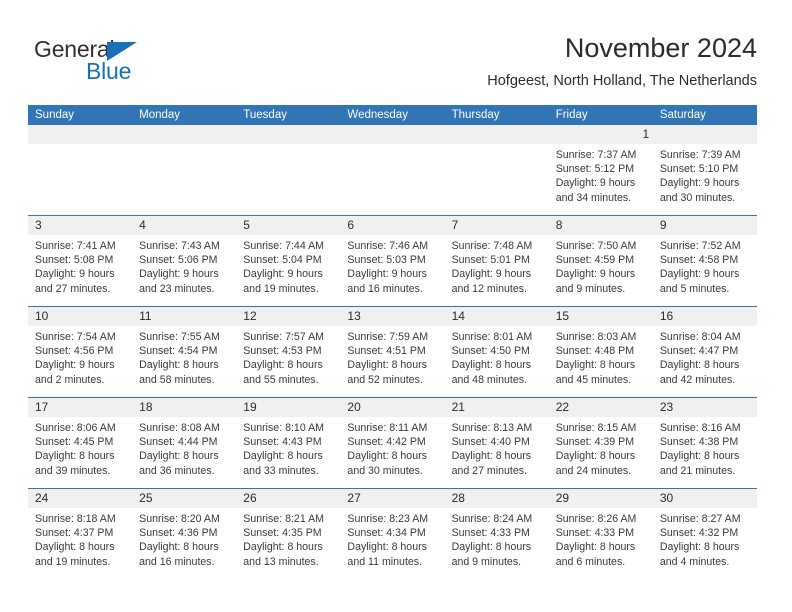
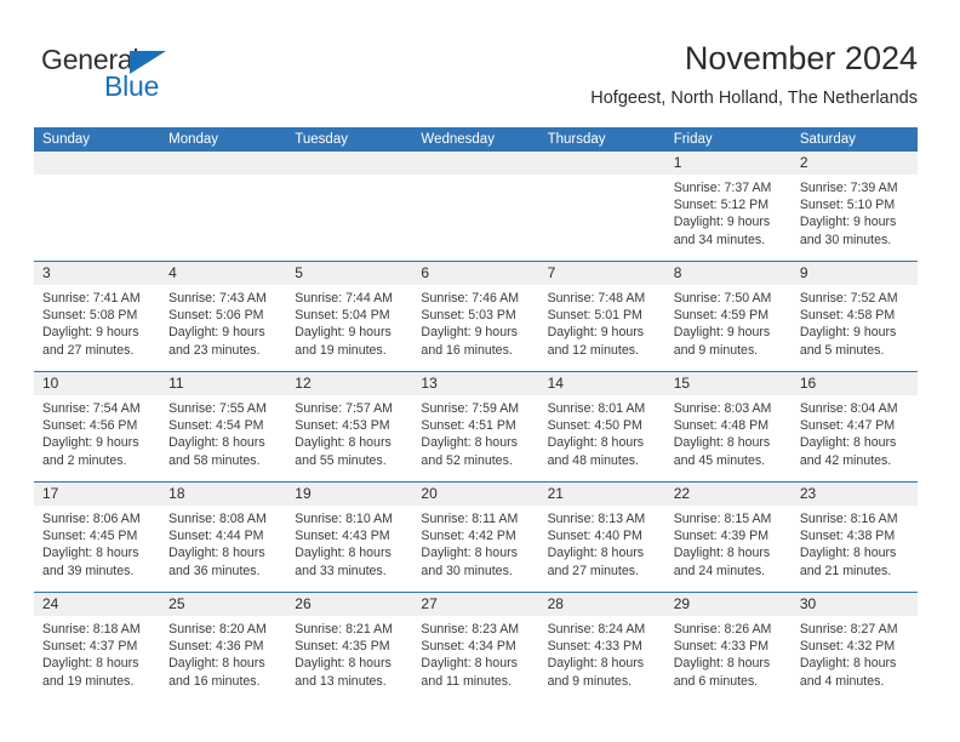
  General
  Blue
  November 2024
  Hofgeest, North Holland, The Netherlands
  Sunday
  Monday
  Tuesday
  Wednesday
  Thursday
  Friday
  Saturday
  1
+ 2
  Sunrise: 7:37 AM
  Sunset: 5:12 PM
  Daylight: 9 hours
  and 34 minutes.
  Sunrise: 7:39 AM
  Sunset: 5:10 PM
  Daylight: 9 hours
  and 30 minutes.
  3
  4
  5
  6
  7
  8
  9
  Sunrise: 7:41 AM
  Sunset: 5:08 PM
  Daylight: 9 hours
  and 27 minutes.
  Sunrise: 7:43 AM
  Sunset: 5:06 PM
  Daylight: 9 hours
  and 23 minutes.
  Sunrise: 7:44 AM
  Sunset: 5:04 PM
  Daylight: 9 hours
  and 19 minutes.
  Sunrise: 7:46 AM
  Sunset: 5:03 PM
  Daylight: 9 hours
  and 16 minutes.
  Sunrise: 7:48 AM
  Sunset: 5:01 PM
  Daylight: 9 hours
  and 12 minutes.
  Sunrise: 7:50 AM
  Sunset: 4:59 PM
  Daylight: 9 hours
  and 9 minutes.
  Sunrise: 7:52 AM
  Sunset: 4:58 PM
  Daylight: 9 hours
  and 5 minutes.
  10
  11
  12
  13
  14
  15
  16
  Sunrise: 7:54 AM
  Sunset: 4:56 PM
  Daylight: 9 hours
  and 2 minutes.
  Sunrise: 7:55 AM
  Sunset: 4:54 PM
  Daylight: 8 hours
  and 58 minutes.
  Sunrise: 7:57 AM
  Sunset: 4:53 PM
  Daylight: 8 hours
  and 55 minutes.
  Sunrise: 7:59 AM
  Sunset: 4:51 PM
  Daylight: 8 hours
  and 52 minutes.
  Sunrise: 8:01 AM
  Sunset: 4:50 PM
  Daylight: 8 hours
  and 48 minutes.
  Sunrise: 8:03 AM
  Sunset: 4:48 PM
  Daylight: 8 hours
  and 45 minutes.
  Sunrise: 8:04 AM
  Sunset: 4:47 PM
  Daylight: 8 hours
  and 42 minutes.
  17
  18
  19
  20
  21
  22
  23
  Sunrise: 8:06 AM
  Sunset: 4:45 PM
  Daylight: 8 hours
  and 39 minutes.
  Sunrise: 8:08 AM
  Sunset: 4:44 PM
  Daylight: 8 hours
  and 36 minutes.
  Sunrise: 8:10 AM
  Sunset: 4:43 PM
  Daylight: 8 hours
  and 33 minutes.
  Sunrise: 8:11 AM
  Sunset: 4:42 PM
  Daylight: 8 hours
  and 30 minutes.
  Sunrise: 8:13 AM
  Sunset: 4:40 PM
  Daylight: 8 hours
  and 27 minutes.
  Sunrise: 8:15 AM
  Sunset: 4:39 PM
  Daylight: 8 hours
  and 24 minutes.
  Sunrise: 8:16 AM
  Sunset: 4:38 PM
  Daylight: 8 hours
  and 21 minutes.
  24
  25
  26
  27
  28
  29
  30
  Sunrise: 8:18 AM
  Sunset: 4:37 PM
  Daylight: 8 hours
  and 19 minutes.
  Sunrise: 8:20 AM
  Sunset: 4:36 PM
  Daylight: 8 hours
  and 16 minutes.
  Sunrise: 8:21 AM
  Sunset: 4:35 PM
  Daylight: 8 hours
  and 13 minutes.
  Sunrise: 8:23 AM
  Sunset: 4:34 PM
  Daylight: 8 hours
  and 11 minutes.
  Sunrise: 8:24 AM
  Sunset: 4:33 PM
  Daylight: 8 hours
  and 9 minutes.
  Sunrise: 8:26 AM
  Sunset: 4:33 PM
  Daylight: 8 hours
  and 6 minutes.
  Sunrise: 8:27 AM
  Sunset: 4:32 PM
  Daylight: 8 hours
  and 4 minutes.
